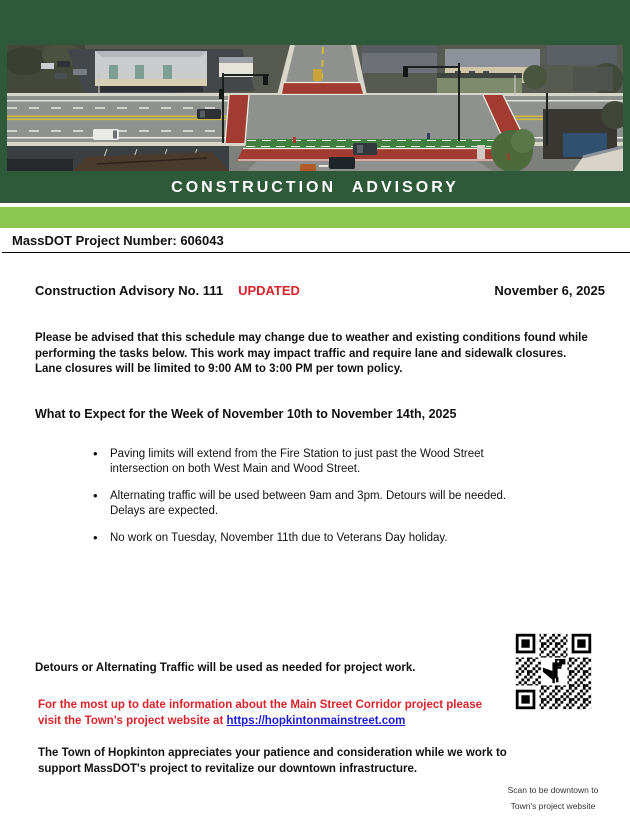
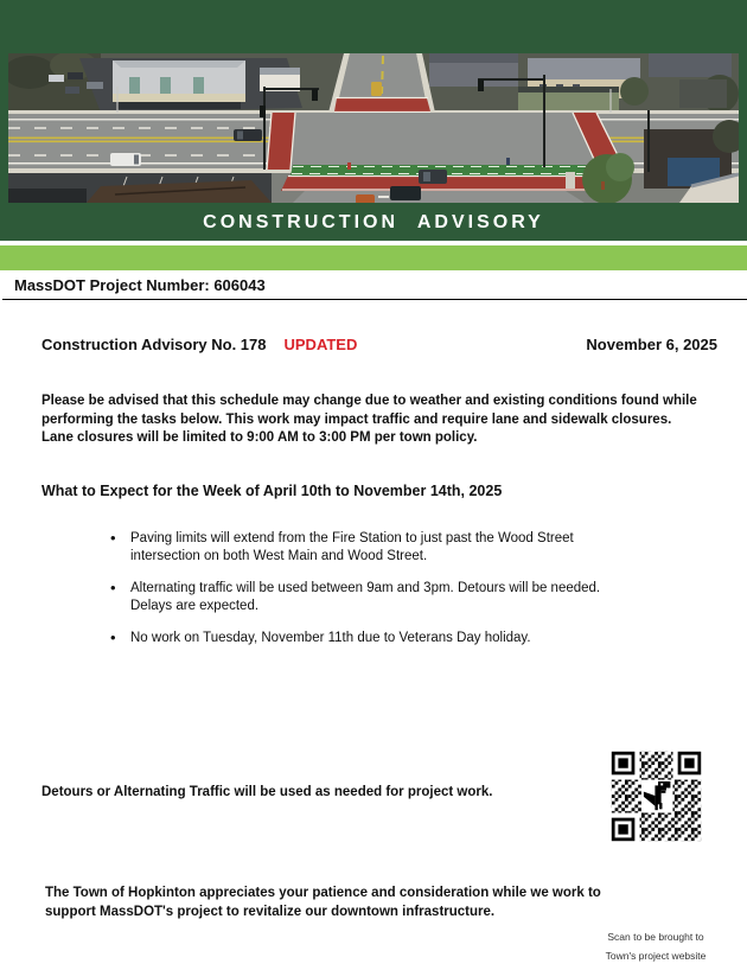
  CONSTRUCTION ADVISORY
  MassDOT Project Number: 606043
- Construction Advisory No. 111 UPDATED
+ Construction Advisory No. 178 UPDATED
  November 6, 2025
  Please be advised that this schedule may change due to weather and existing conditions found while
  performing the tasks below. This work may impact traffic and require lane and sidewalk closures.
  Lane closures will be limited to 9:00 AM to 3:00 PM per town policy.
- What to Expect for the Week of November 10th to November 14th, 2025
+ What to Expect for the Week of April 10th to November 14th, 2025
  Paving limits will extend from the Fire Station to just past the Wood Street
  intersection on both West Main and Wood Street.
  Alternating traffic will be used between 9am and 3pm. Detours will be needed.
  Delays are expected.
  No work on Tuesday, November 11th due to Veterans Day holiday.
  Detours or Alternating Traffic will be used as needed for project work.
- For the most up to date information about the Main Street Corridor project please
- visit the Town's project website at https://hopkintonmainstreet.com
  The Town of Hopkinton appreciates your patience and consideration while we work to
  support MassDOT's project to revitalize our downtown infrastructure.
- Scan to be downtown to
+ Scan to be brought to
  Town's project website
